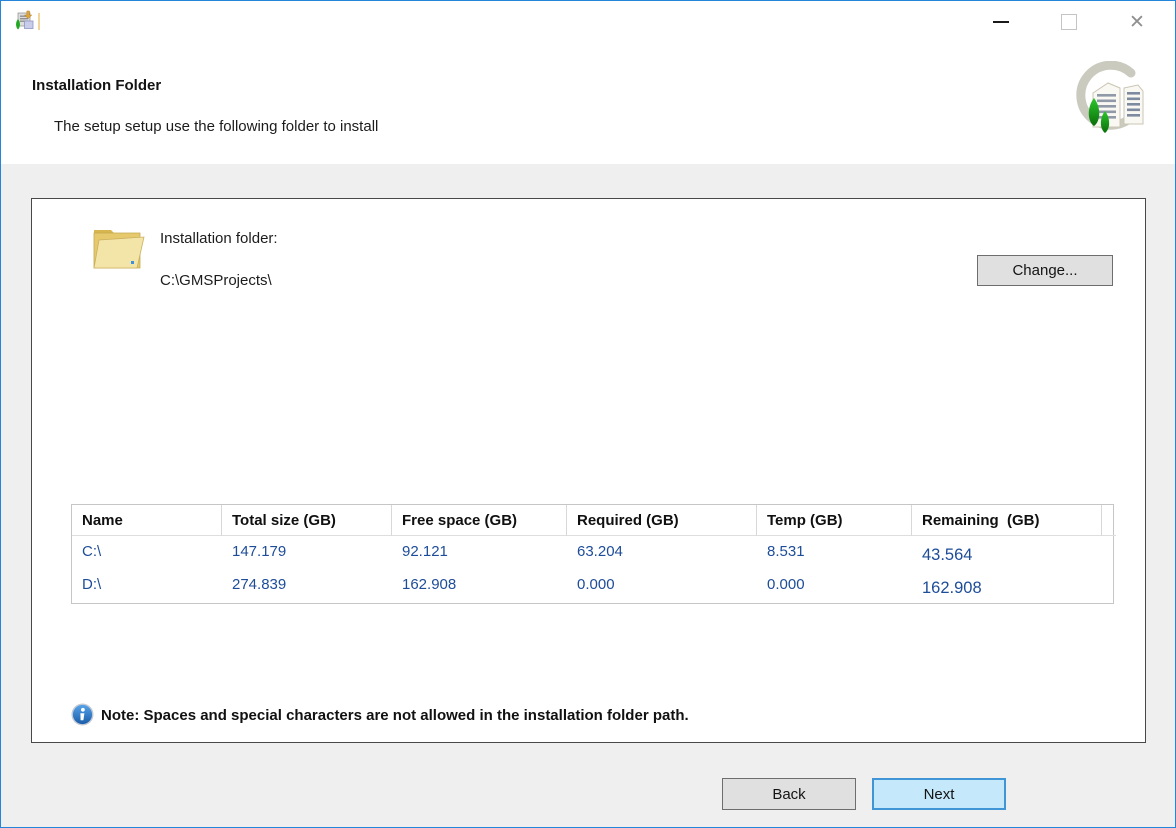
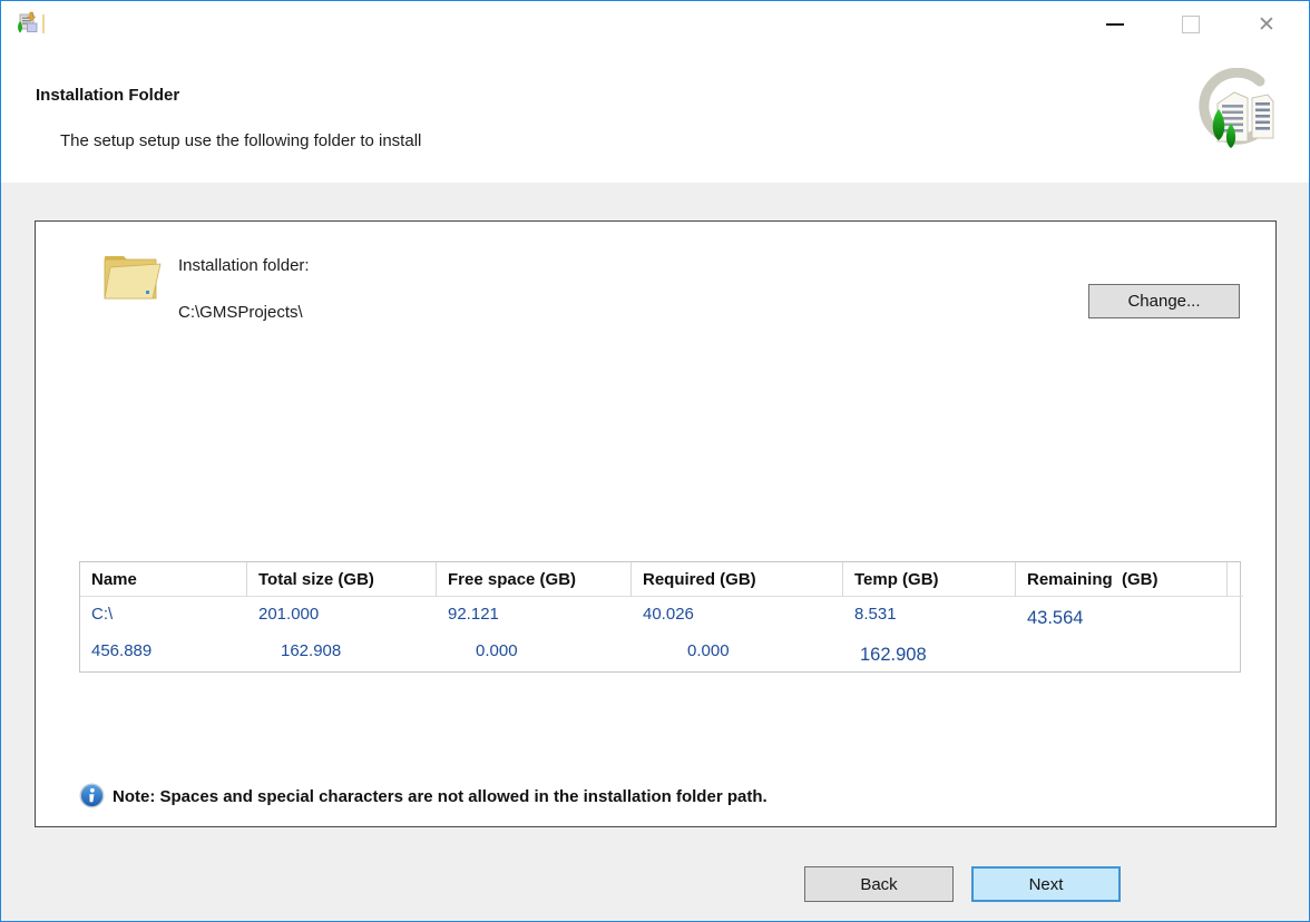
  ✕
  Installation Folder
  The setup setup use the following folder to install
  Installation folder:
  C:\GMSProjects\
  Change...
  Name
  Total size (GB)
  Free space (GB)
  Required (GB)
  Temp (GB)
  Remaining (GB)
  C:\
- 147.179
+ 201.000
  92.121
- 63.204
+ 40.026
  8.531
  43.564
- D:\
- 274.839
+ 456.889
  162.908
  0.000
  0.000
  162.908
  Note: Spaces and special characters are not allowed in the installation folder path.
  Back
  Next
